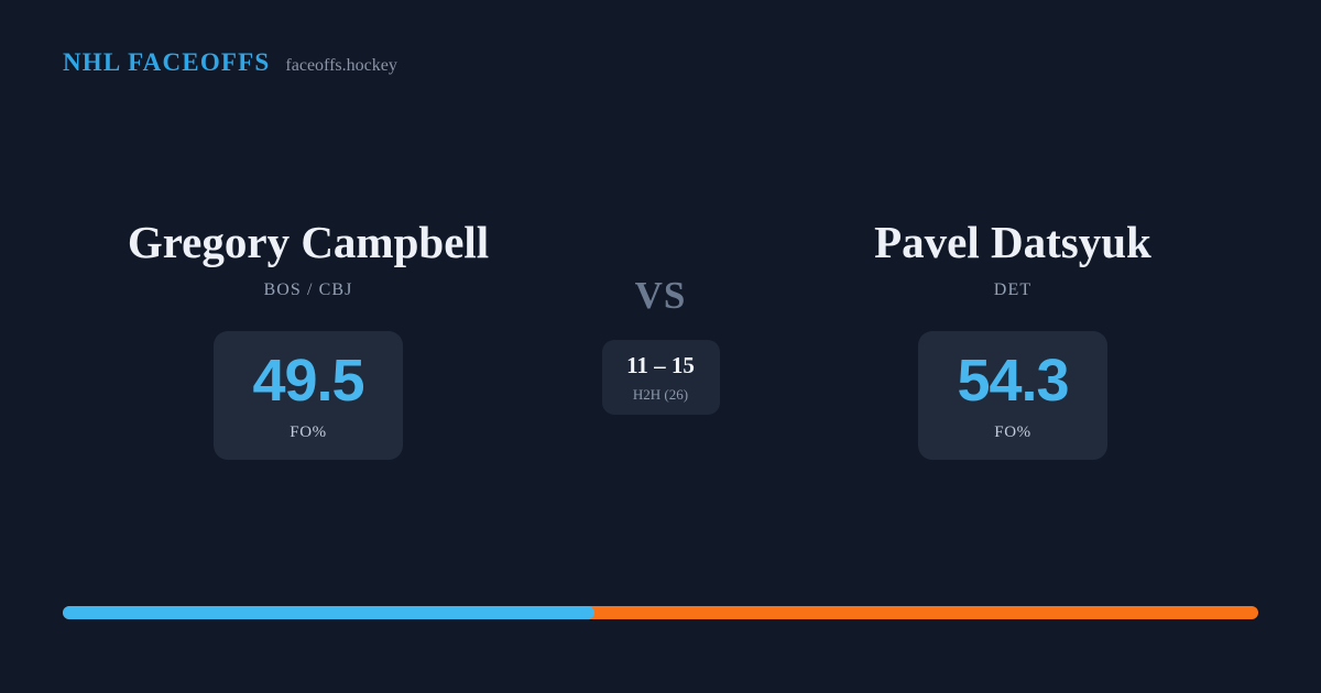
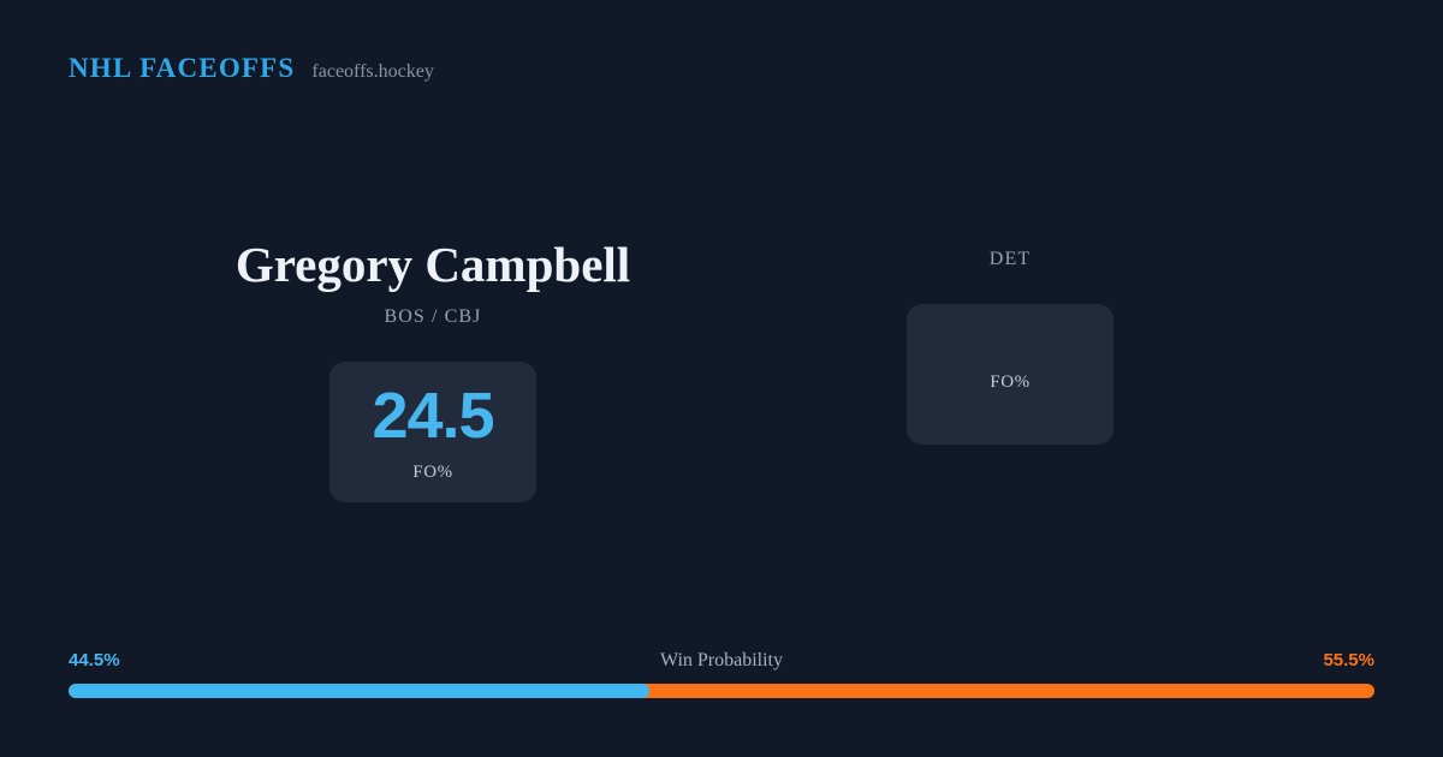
  NHL FACEOFFS
  faceoffs.hockey
  Gregory Campbell
  BOS / CBJ
- 49.5
+ 24.5
  FO%
- VS
- 11 – 15
- H2H (26)
- Pavel Datsyuk
  DET
- 54.3
  FO%
+ 44.5%
+ Win Probability
+ 55.5%
